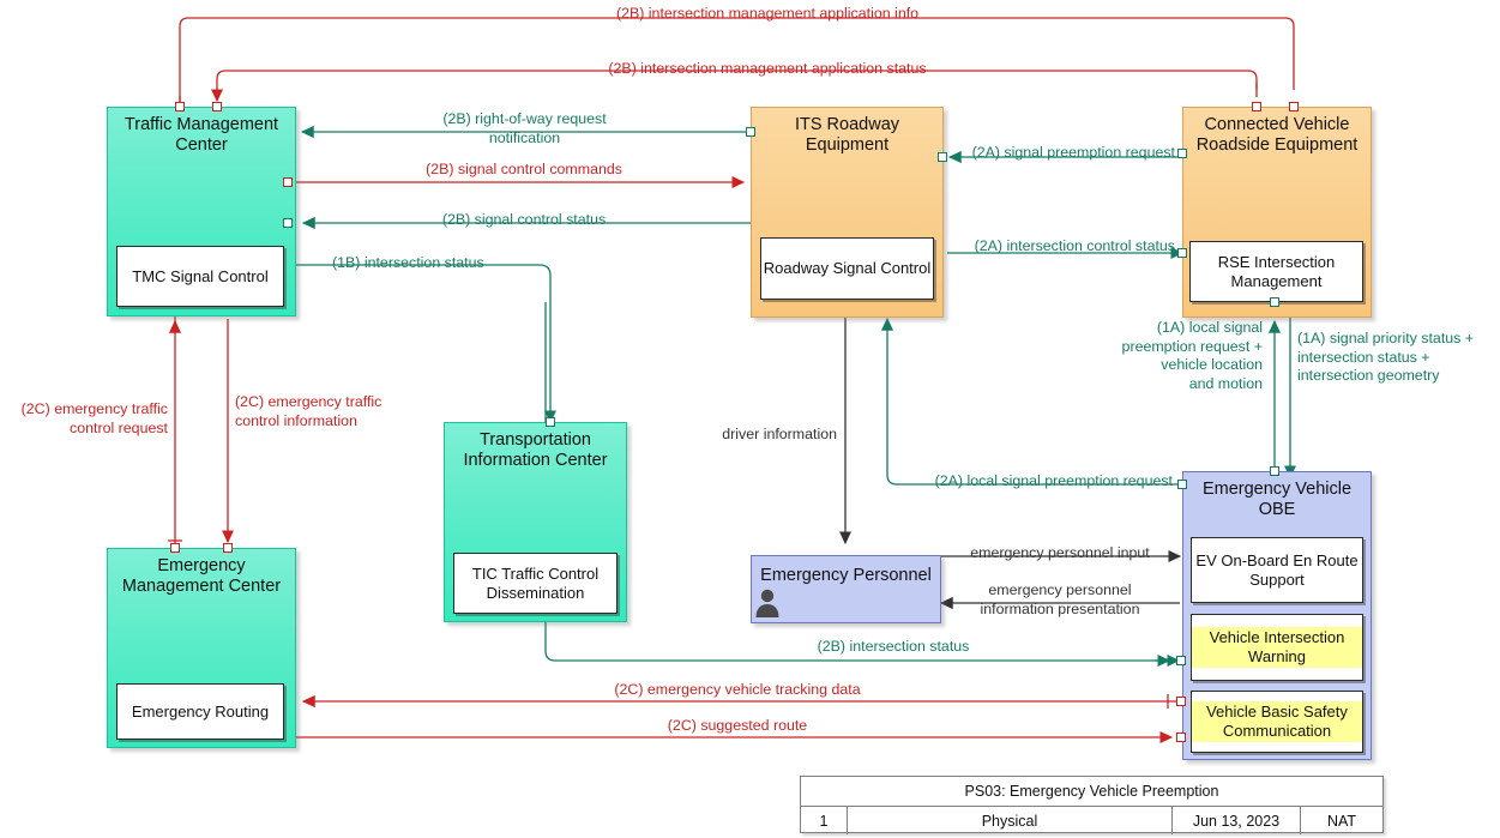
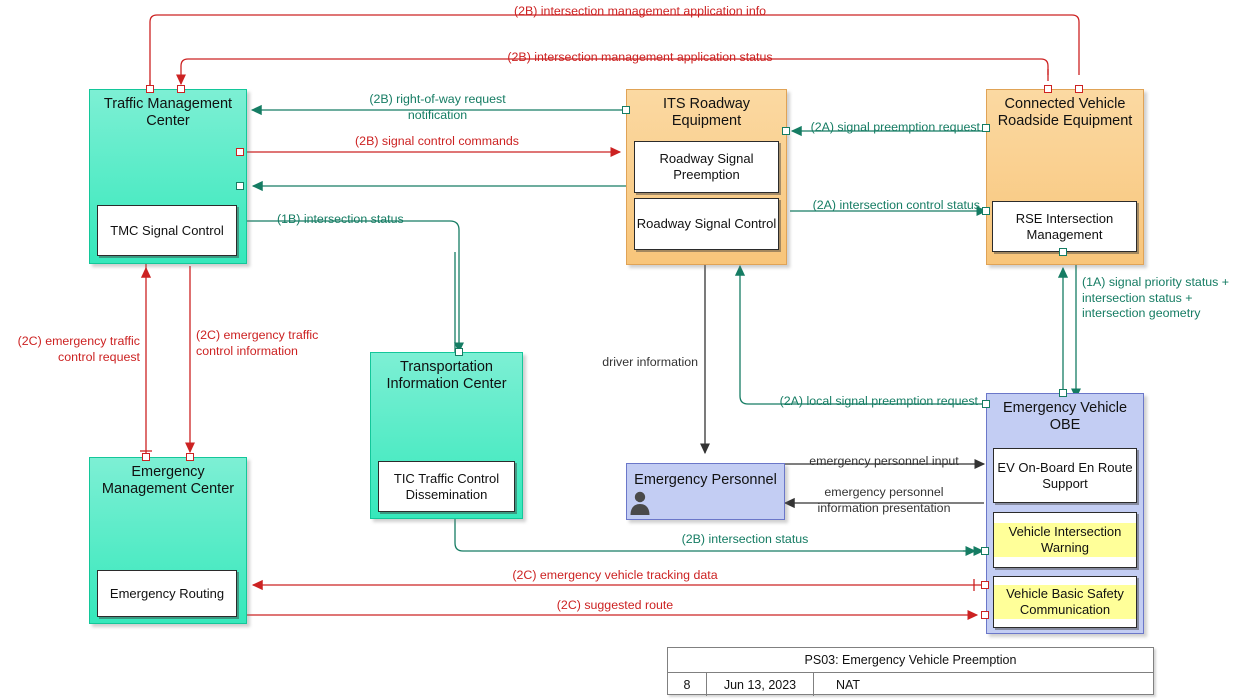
  Traffic Management Center
  TMC Signal Control
  ITS Roadway Equipment
+ Roadway Signal Preemption
  Roadway Signal Control
  Connected Vehicle Roadside Equipment
  RSE Intersection Management
  Transportation Information Center
  TIC Traffic Control Dissemination
  Emergency Management Center
  Emergency Routing
  Emergency Personnel
  Emergency Vehicle OBE
  EV On-Board En Route Support
  Vehicle Intersection Warning
  Vehicle Basic Safety Communication
  (2B) intersection management application info
  (2B) intersection management application status
  (2B) right-of-way request
  notification
  (2B) signal control commands
- (2B) signal control status
  (1B) intersection status
  (2A) signal preemption request
  (2A) intersection control status
- (1A) local signal
- preemption request +
- vehicle location
- and motion
  (1A) signal priority status +
  intersection status +
  intersection geometry
  (2C) emergency traffic
  control request
  (2C) emergency traffic
  control information
  driver information
  (2A) local signal preemption request
  emergency personnel input
  emergency personnel
  information presentation
  (2B) intersection status
  (2C) emergency vehicle tracking data
  (2C) suggested route
  PS03: Emergency Vehicle Preemption
- 1
+ 8
- Physical
  Jun 13, 2023
  NAT
